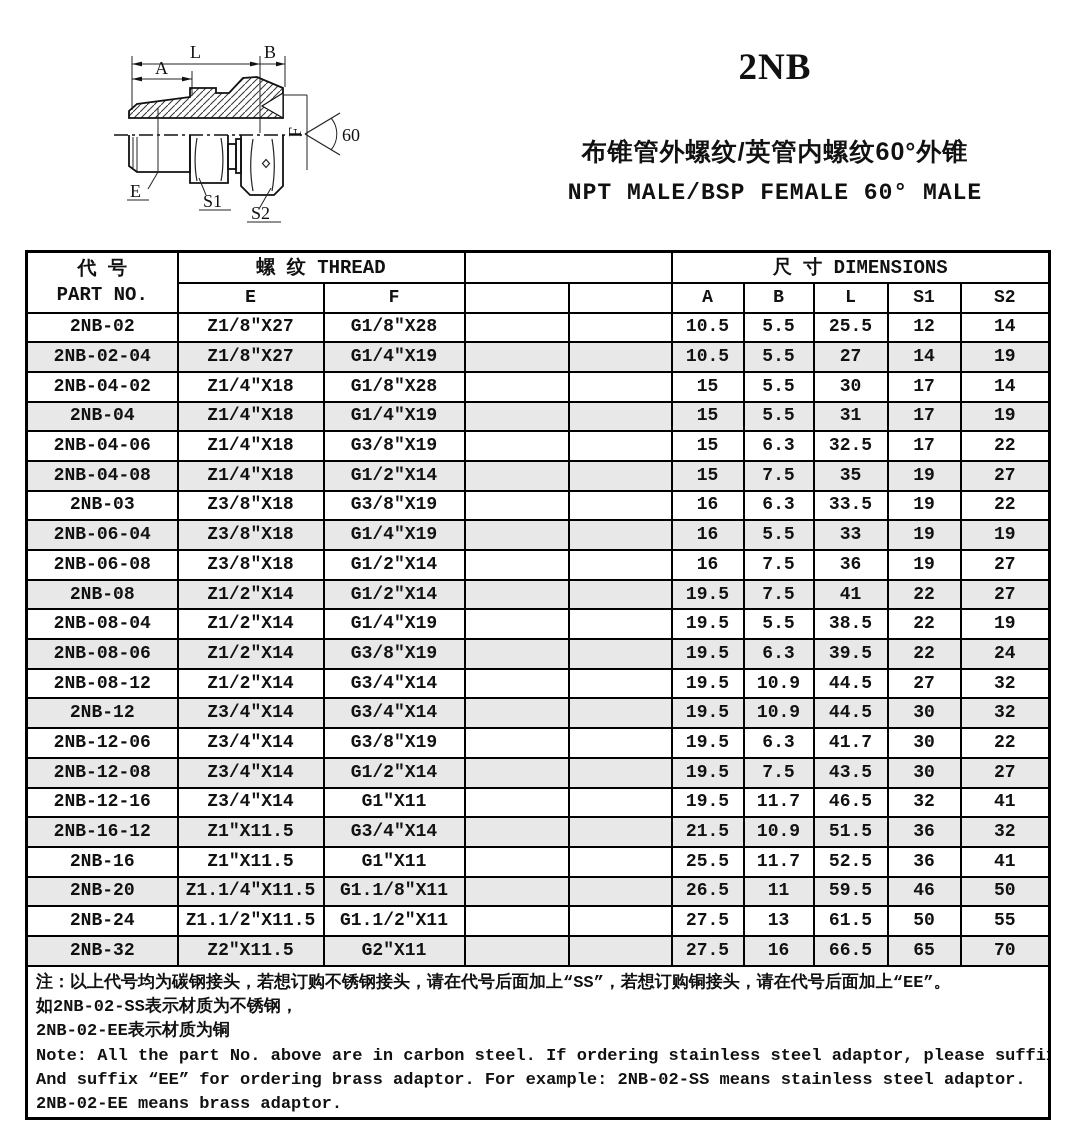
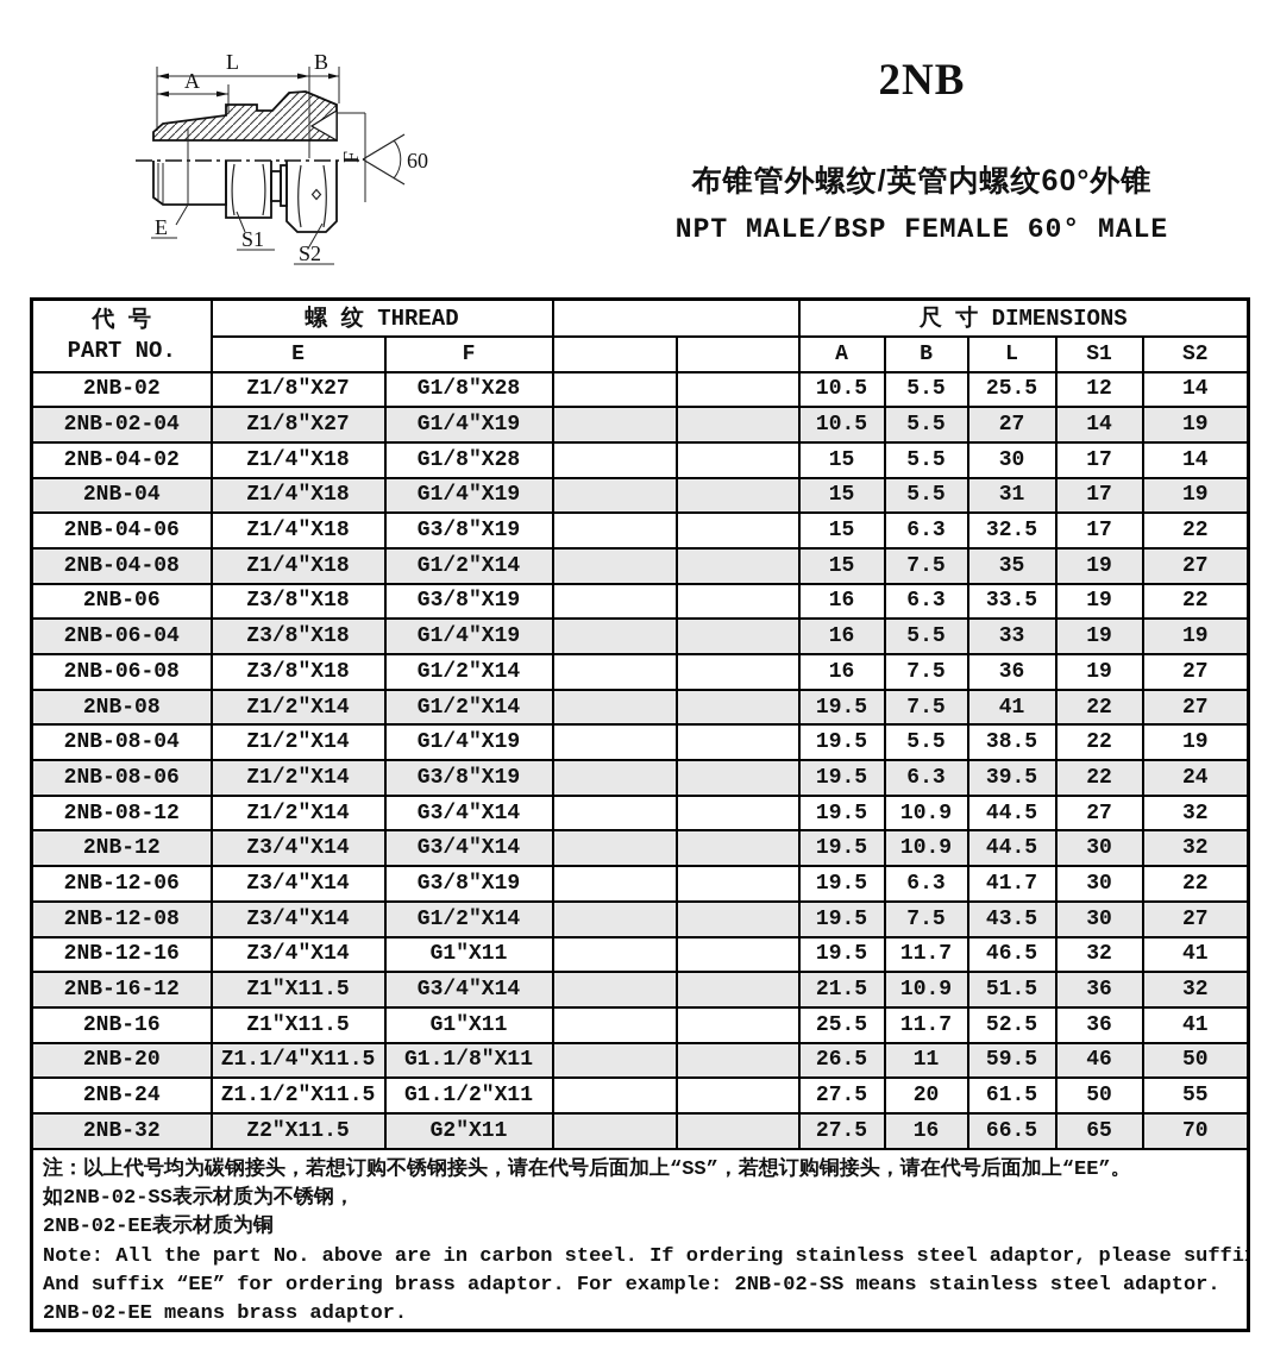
  L
  B
  A
  60
  E
  S1
  S2
  2NB
  布锥管外螺纹/英管内螺纹60°外锥
  NPT MALE/BSP FEMALE 60° MALE
  代 号 PART NO.	螺 纹 THREAD		尺 寸 DIMENSIONS
  E	F			A	B	L	S1	S2
  2NB-02	Z1/8″X27	G1/8″X28			10.5	5.5	25.5	12	14
  2NB-02-04	Z1/8″X27	G1/4″X19			10.5	5.5	27	14	19
  2NB-04-02	Z1/4″X18	G1/8″X28			15	5.5	30	17	14
  2NB-04	Z1/4″X18	G1/4″X19			15	5.5	31	17	19
  2NB-04-06	Z1/4″X18	G3/8″X19			15	6.3	32.5	17	22
  2NB-04-08	Z1/4″X18	G1/2″X14			15	7.5	35	19	27
- 2NB-03	Z3/8″X18	G3/8″X19			16	6.3	33.5	19	22
+ 2NB-06	Z3/8″X18	G3/8″X19			16	6.3	33.5	19	22
  2NB-06-04	Z3/8″X18	G1/4″X19			16	5.5	33	19	19
  2NB-06-08	Z3/8″X18	G1/2″X14			16	7.5	36	19	27
  2NB-08	Z1/2″X14	G1/2″X14			19.5	7.5	41	22	27
  2NB-08-04	Z1/2″X14	G1/4″X19			19.5	5.5	38.5	22	19
  2NB-08-06	Z1/2″X14	G3/8″X19			19.5	6.3	39.5	22	24
  2NB-08-12	Z1/2″X14	G3/4″X14			19.5	10.9	44.5	27	32
  2NB-12	Z3/4″X14	G3/4″X14			19.5	10.9	44.5	30	32
  2NB-12-06	Z3/4″X14	G3/8″X19			19.5	6.3	41.7	30	22
  2NB-12-08	Z3/4″X14	G1/2″X14			19.5	7.5	43.5	30	27
  2NB-12-16	Z3/4″X14	G1″X11			19.5	11.7	46.5	32	41
  2NB-16-12	Z1″X11.5	G3/4″X14			21.5	10.9	51.5	36	32
  2NB-16	Z1″X11.5	G1″X11			25.5	11.7	52.5	36	41
  2NB-20	Z1.1/4″X11.5	G1.1/8″X11			26.5	11	59.5	46	50
- 2NB-24	Z1.1/2″X11.5	G1.1/2″X11			27.5	13	61.5	50	55
+ 2NB-24	Z1.1/2″X11.5	G1.1/2″X11			27.5	20	61.5	50	55
  2NB-32	Z2″X11.5	G2″X11			27.5	16	66.5	65	70
  注：以上代号均为碳钢接头，若想订购不锈钢接头，请在代号后面加上“SS”，若想订购铜接头，请在代号后面加上“EE”。 如2NB-02-SS表示材质为不锈钢， 2NB-02-EE表示材质为铜 Note: All the part No. above are in carbon steel. If ordering stainless steel adaptor, please suffi And suffix “EE” for ordering brass adaptor. For example: 2NB-02-SS means stainless steel adaptor. 2NB-02-EE means brass adaptor.
